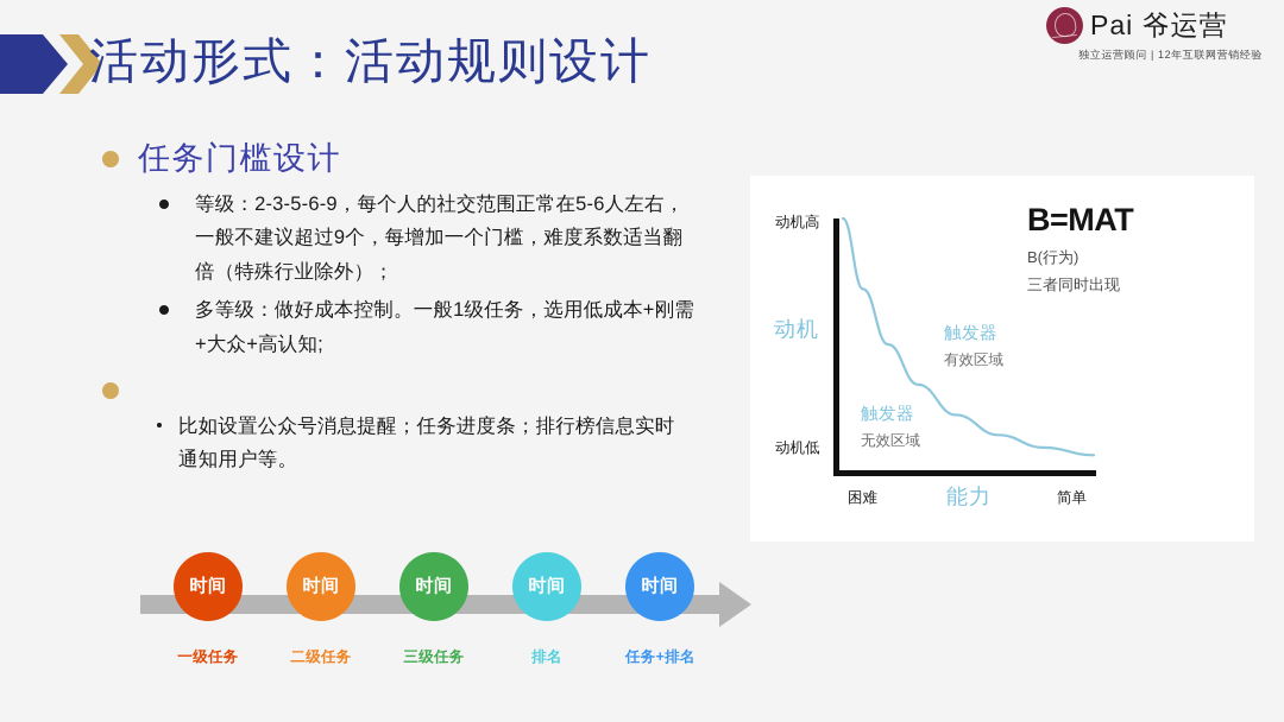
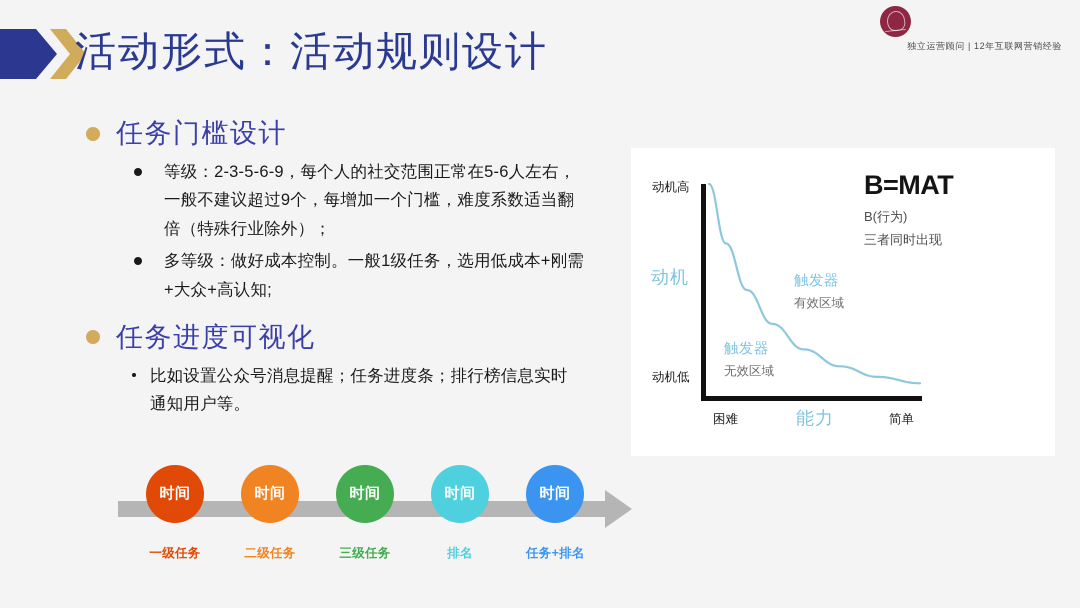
  活动形式：活动规则设计
- Pai 爷运营
  独立运营顾问 | 12年互联网营销经验
  任务门槛设计
  等级：2-3-5-6-9，每个人的社交范围正常在5-6人左右，一般不建议超过9个，每增加一个门槛，难度系数适当翻倍（特殊行业除外）；
  多等级：做好成本控制。一般1级任务，选用低成本+刚需+大众+高认知;
+ 任务进度可视化
  比如设置公众号消息提醒；任务进度条；排行榜信息实时通知用户等。
  时间
  一级任务
  时间
  二级任务
  时间
  三级任务
  时间
  排名
  时间
  任务+排名
  动机高
  动机低
  动机
  困难
  能力
  简单
  触发器
  有效区域
  触发器
  无效区域
  B=MAT
  B(行为)
  三者同时出现
